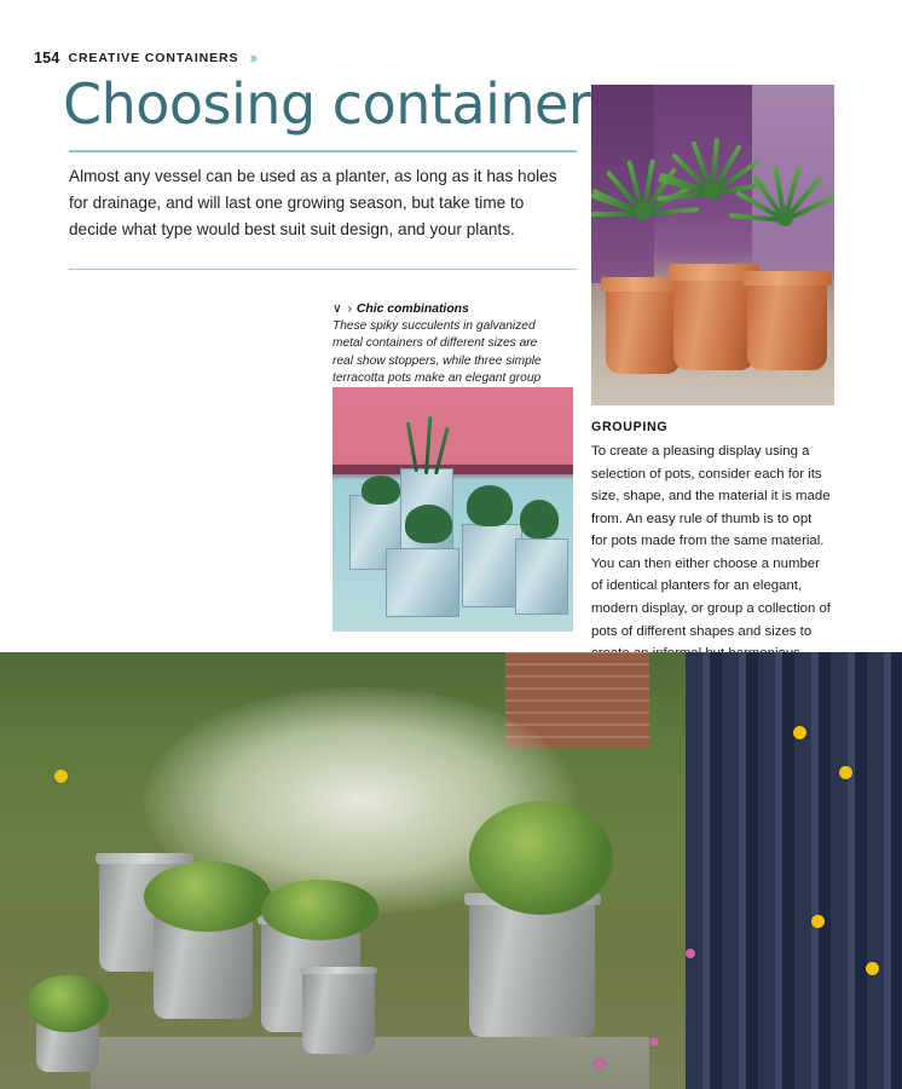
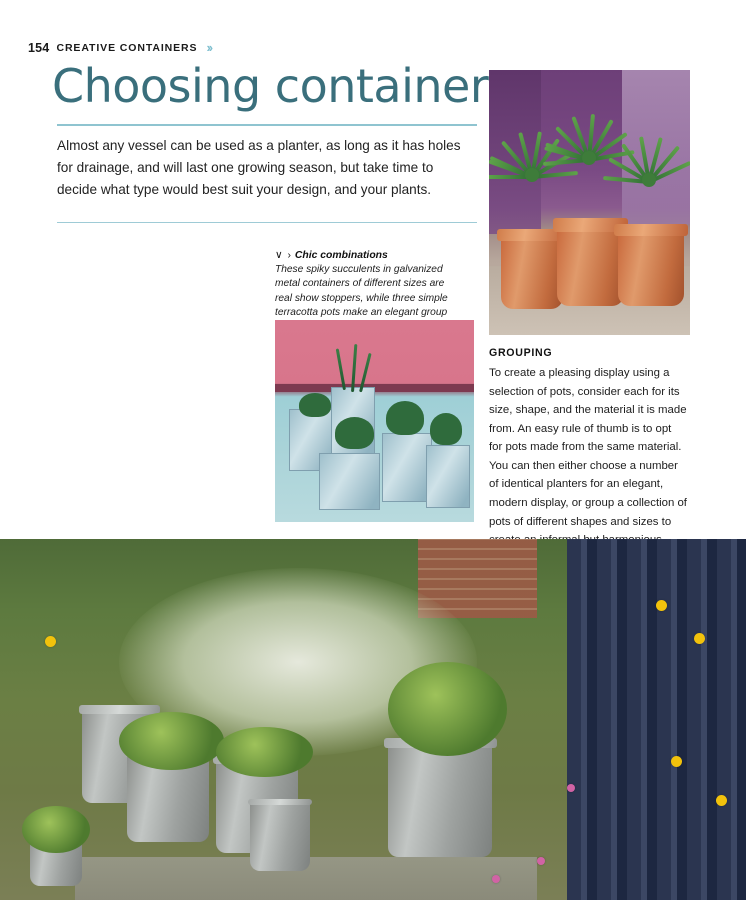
  154
  CREATIVE CONTAINERS
  ››
  Choosing container
- Almost any vessel can be used as a planter, as long as it has holes for drainage, and will last one growing season, but take time to decide what type would best suit suit design, and your plants.
+ Almost any vessel can be used as a planter, as long as it has holes for drainage, and will last one growing season, but take time to decide what type would best suit your design, and your plants.
  ∨ › Chic combinations
  These spiky succulents in galvanized metal containers of different sizes are real show stoppers, while three simple terracotta pots make an elegant group
  GROUPING
  To create a pleasing display using a selection of pots, consider each for its size, shape, and the material it is made from. An easy rule of thumb is to opt for pots made from the same material. You can then either choose a number of identical planters for an elegant, modern display, or group a collection of pots of different shapes and sizes to
